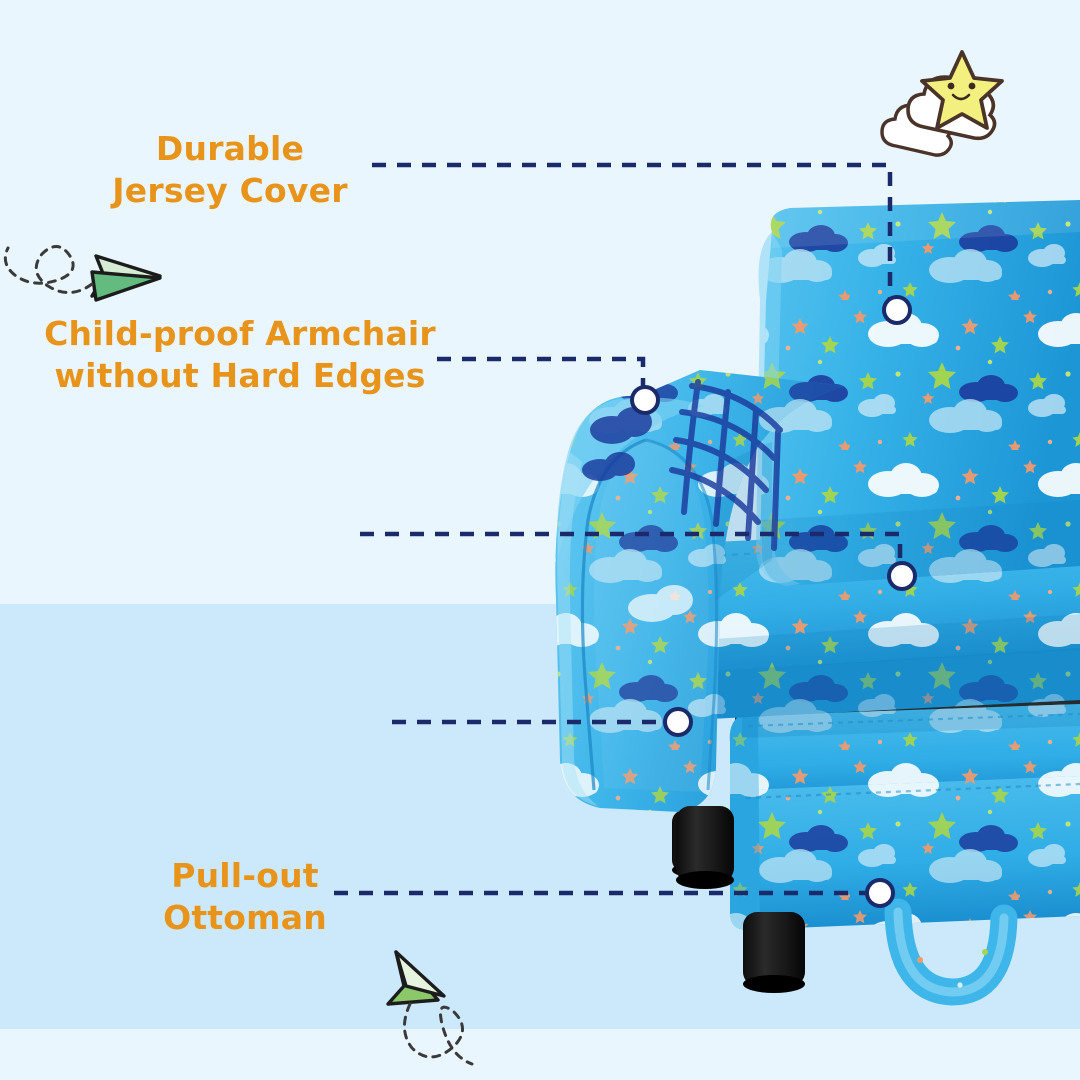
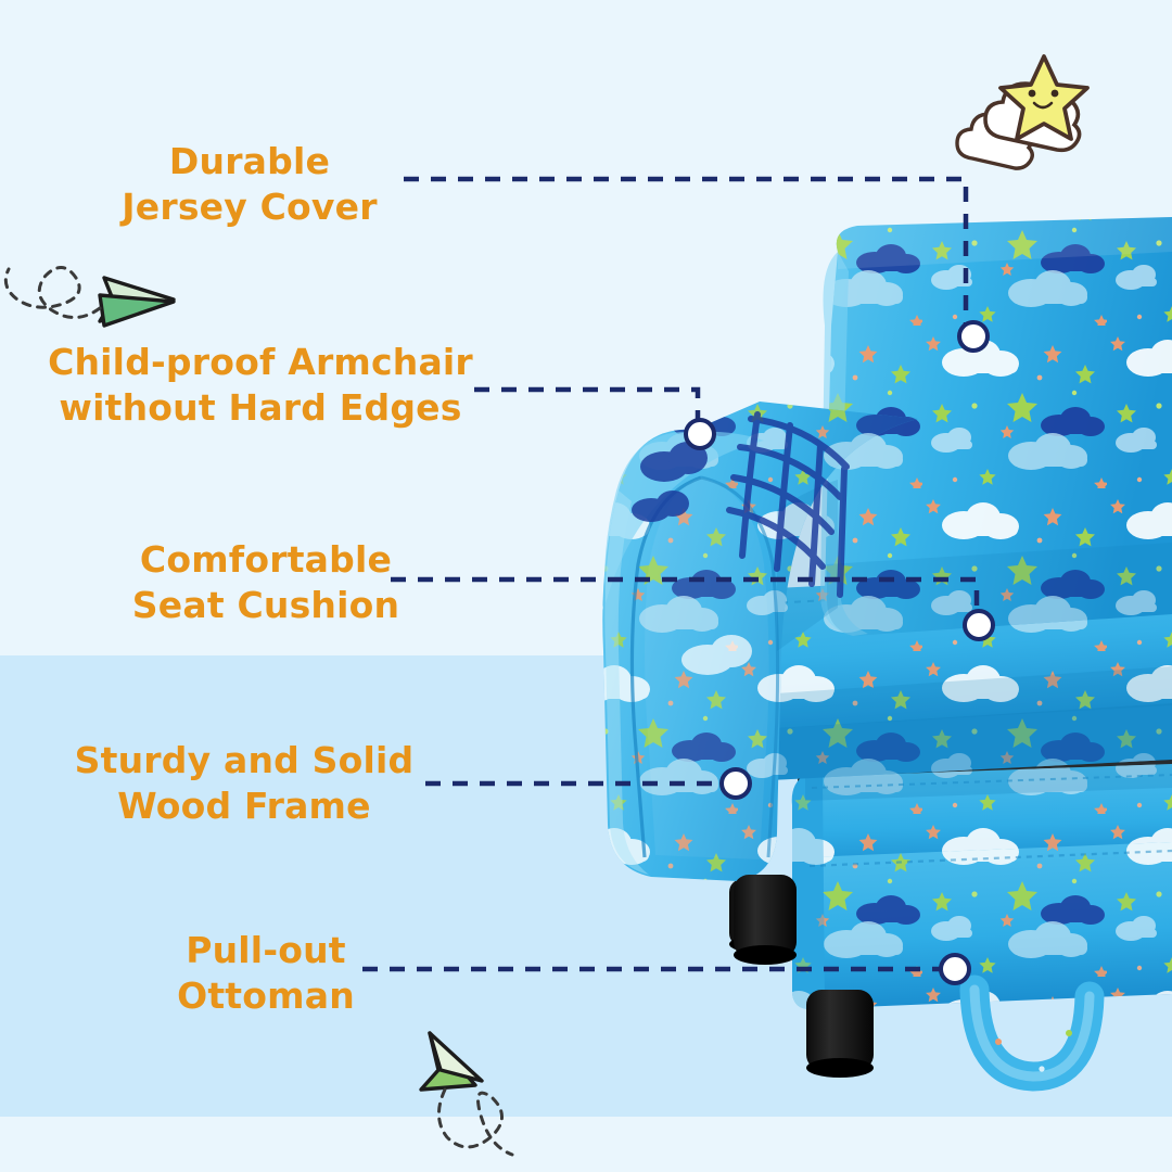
  Durable
  Jersey Cover
  Child-proof Armchair
  without Hard Edges
+ Comfortable
+ Seat Cushion
+ Sturdy and Solid
+ Wood Frame
  Pull-out
  Ottoman
